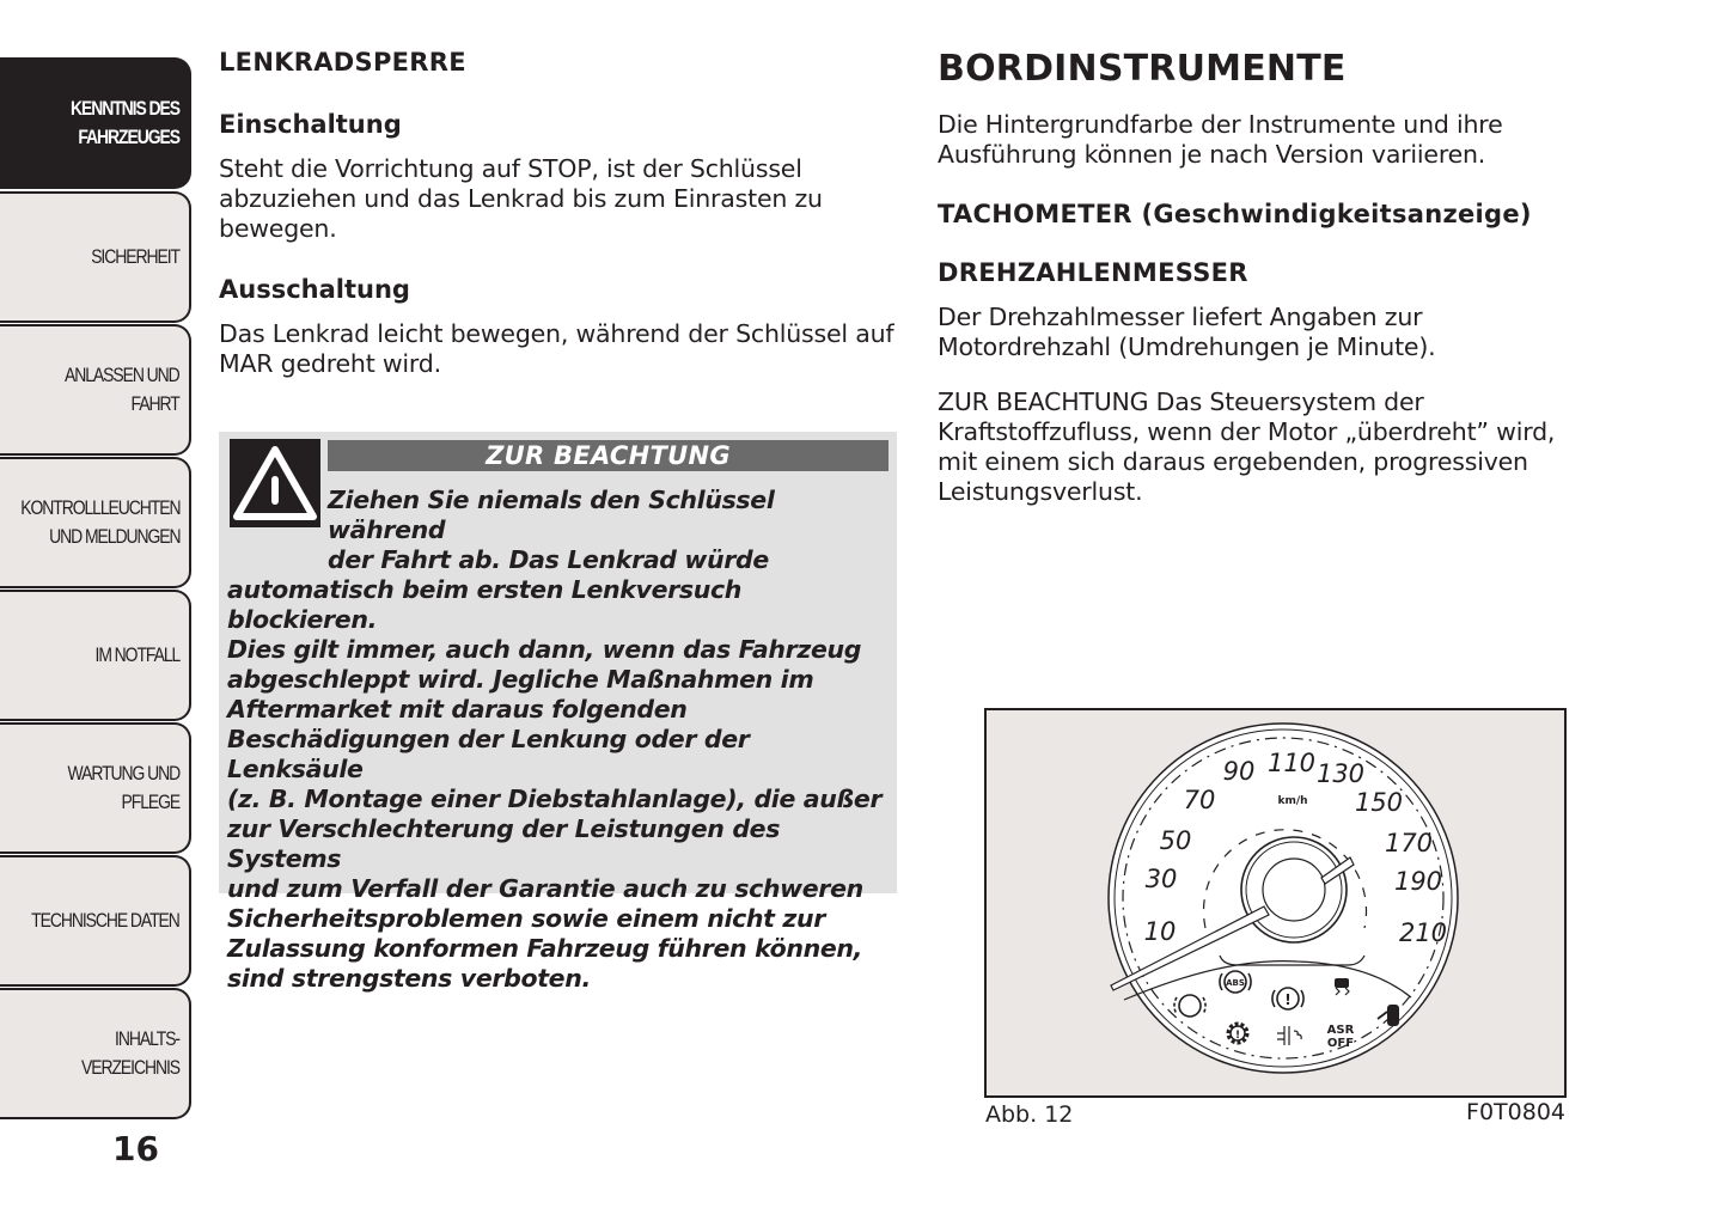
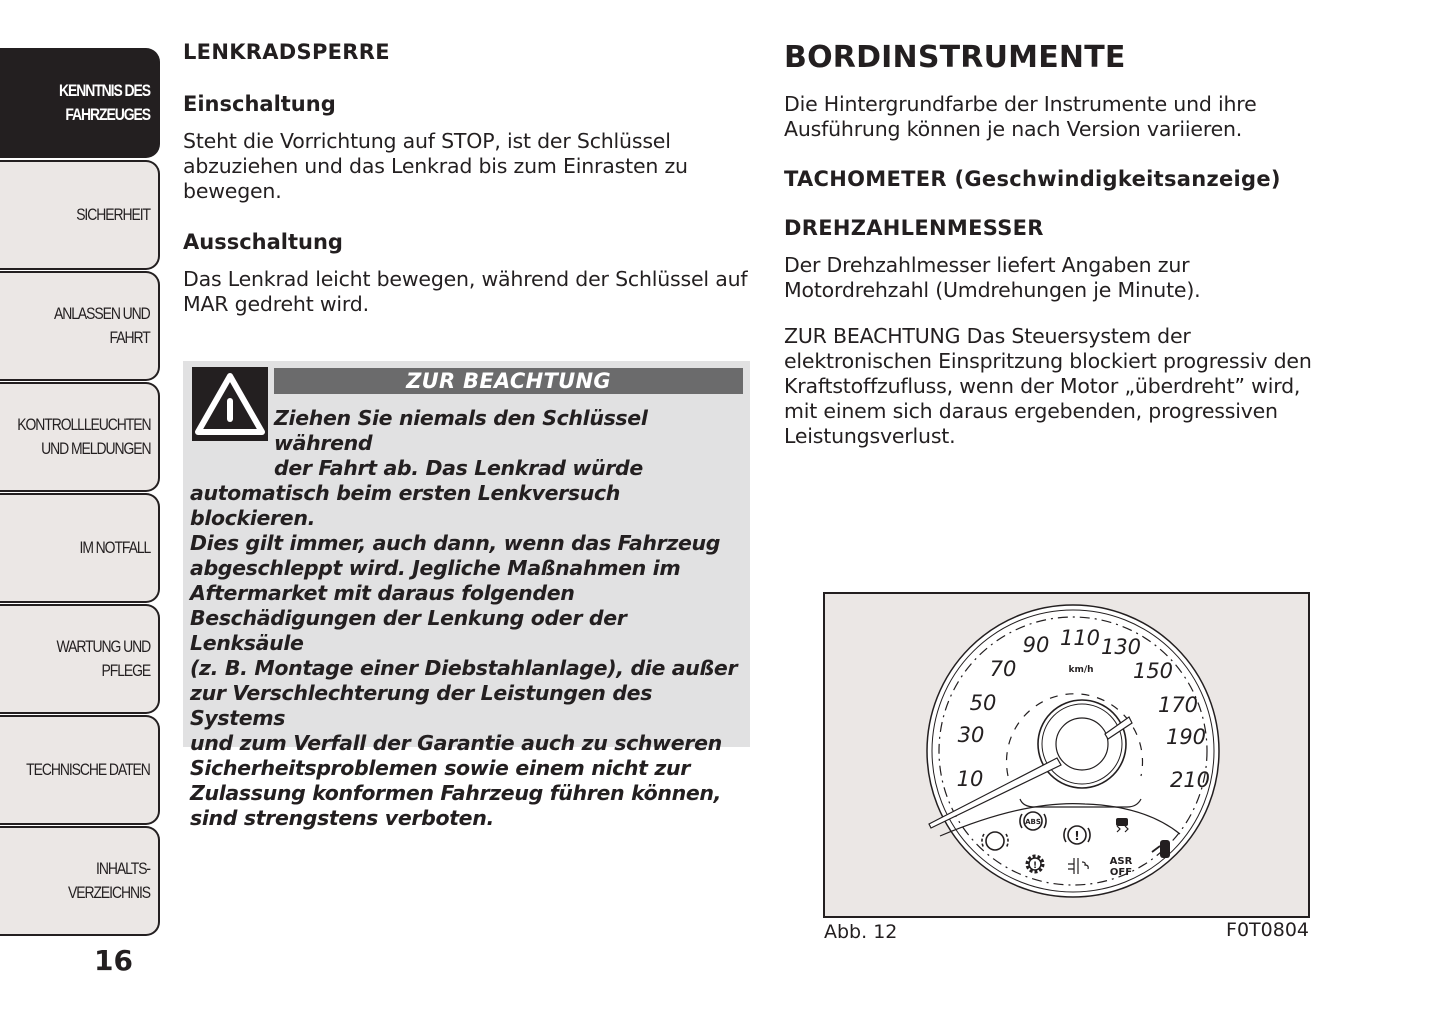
  KENNTNIS DES
  FAHRZEUGES
  SICHERHEIT
  ANLASSEN UND
  FAHRT
  KONTROLLLEUCHTEN
  UND MELDUNGEN
  IM NOTFALL
  WARTUNG UND
  PFLEGE
  TECHNISCHE DATEN
  INHALTS-
  VERZEICHNIS
  16
  LENKRADSPERRE
  Einschaltung
  Steht die Vorrichtung auf STOP, ist der Schlüssel
  abzuziehen und das Lenkrad bis zum Einrasten zu
  bewegen.
  Ausschaltung
  Das Lenkrad leicht bewegen, während der Schlüssel auf
  MAR gedreht wird.
  ZUR BEACHTUNG
  Ziehen Sie niemals den Schlüssel während
  der Fahrt ab. Das Lenkrad würde
  automatisch beim ersten Lenkversuch blockieren.
  Dies gilt immer, auch dann, wenn das Fahrzeug
  abgeschleppt wird. Jegliche Maßnahmen im
  Aftermarket mit daraus folgenden
  Beschädigungen der Lenkung oder der Lenksäule
  (z. B. Montage einer Diebstahlanlage), die außer
  zur Verschlechterung der Leistungen des Systems
  und zum Verfall der Garantie auch zu schweren
  Sicherheitsproblemen sowie einem nicht zur
  Zulassung konformen Fahrzeug führen können,
  sind strengstens verboten.
  BORDINSTRUMENTE
  Die Hintergrundfarbe der Instrumente und ihre
  Ausführung können je nach Version variieren.
  TACHOMETER (Geschwindigkeitsanzeige)
  DREHZAHLENMESSER
  Der Drehzahlmesser liefert Angaben zur
  Motordrehzahl (Umdrehungen je Minute).
  ZUR BEACHTUNG Das Steuersystem der
+ elektronischen Einspritzung blockiert progressiv den
  Kraftstoffzufluss, wenn der Motor „überdreht” wird,
  mit einem sich daraus ergebenden, progressiven
  Leistungsverlust.
  10
  30
  50
  70
  90
  110
  130
  150
  170
  190
  210
  km/h
  ABS
  !
  !
  ASR
  OFF
  Abb. 12
  F0T0804
